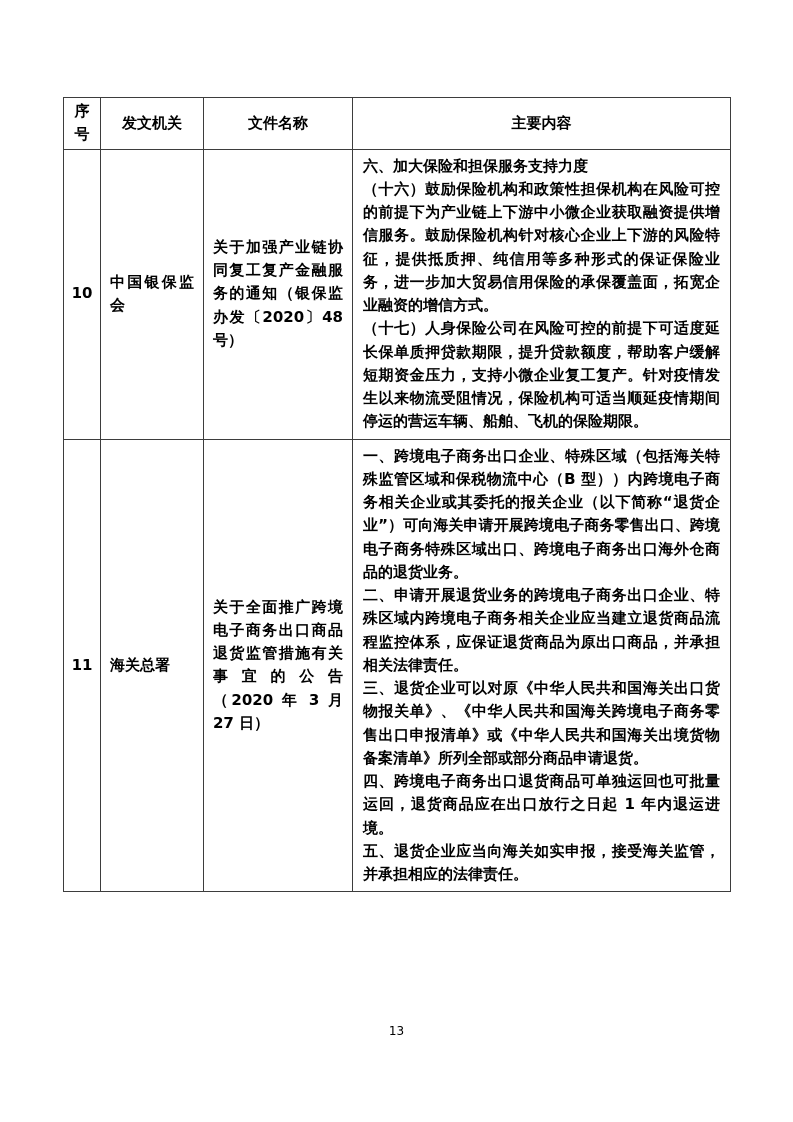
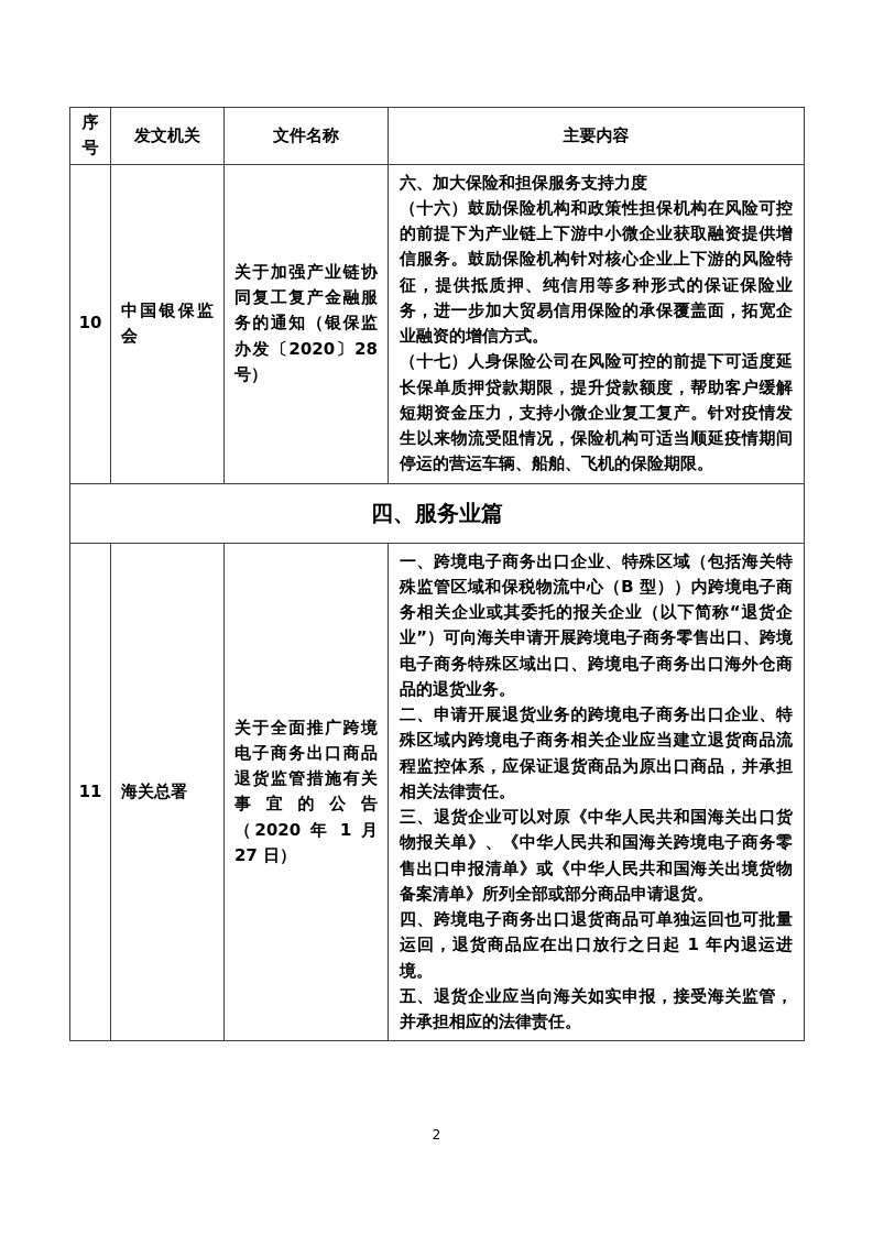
  序号	发文机关	文件名称	主要内容
- 10	中国银保监会	关于加强产业链协同复工复产金融服务的通知（银保监办发〔2020〕48 号）	六、加大保险和担保服务支持力度 （十六）鼓励保险机构和政策性担保机构在风险可控的前提下为产业链上下游中小微企业获取融资提供增信服务。鼓励保险机构针对核心企业上下游的风险特征，提供抵质押、纯信用等多种形式的保证保险业务，进一步加大贸易信用保险的承保覆盖面，拓宽企业融资的增信方式。 （十七）人身保险公司在风险可控的前提下可适度延长保单质押贷款期限，提升贷款额度，帮助客户缓解短期资金压力，支持小微企业复工复产。针对疫情发生以来物流受阻情况，保险机构可适当顺延疫情期间停运的营运车辆、船舶、飞机的保险期限。
+ 10	中国银保监会	关于加强产业链协同复工复产金融服务的通知（银保监办发〔2020〕28 号）	六、加大保险和担保服务支持力度 （十六）鼓励保险机构和政策性担保机构在风险可控的前提下为产业链上下游中小微企业获取融资提供增信服务。鼓励保险机构针对核心企业上下游的风险特征，提供抵质押、纯信用等多种形式的保证保险业务，进一步加大贸易信用保险的承保覆盖面，拓宽企业融资的增信方式。 （十七）人身保险公司在风险可控的前提下可适度延长保单质押贷款期限，提升贷款额度，帮助客户缓解短期资金压力，支持小微企业复工复产。针对疫情发生以来物流受阻情况，保险机构可适当顺延疫情期间停运的营运车辆、船舶、飞机的保险期限。
+ 四、服务业篇
- 11	海关总署	关于全面推广跨境电子商务出口商品退货监管措施有关事宜的公告（2020 年 3 月 27 日）	一、跨境电子商务出口企业、特殊区域（包括海关特殊监管区域和保税物流中心（B 型））内跨境电子商务相关企业或其委托的报关企业（以下简称“退货企业”）可向海关申请开展跨境电子商务零售出口、跨境电子商务特殊区域出口、跨境电子商务出口海外仓商品的退货业务。 二、申请开展退货业务的跨境电子商务出口企业、特殊区域内跨境电子商务相关企业应当建立退货商品流程监控体系，应保证退货商品为原出口商品，并承担相关法律责任。 三、退货企业可以对原《中华人民共和国海关出口货物报关单》、《中华人民共和国海关跨境电子商务零售出口申报清单》或《中华人民共和国海关出境货物备案清单》所列全部或部分商品申请退货。 四、跨境电子商务出口退货商品可单独运回也可批量运回，退货商品应在出口放行之日起 1 年内退运进境。 五、退货企业应当向海关如实申报，接受海关监管，并承担相应的法律责任。
+ 11	海关总署	关于全面推广跨境电子商务出口商品退货监管措施有关事宜的公告（2020 年 1 月 27 日）	一、跨境电子商务出口企业、特殊区域（包括海关特殊监管区域和保税物流中心（B 型））内跨境电子商务相关企业或其委托的报关企业（以下简称“退货企业”）可向海关申请开展跨境电子商务零售出口、跨境电子商务特殊区域出口、跨境电子商务出口海外仓商品的退货业务。 二、申请开展退货业务的跨境电子商务出口企业、特殊区域内跨境电子商务相关企业应当建立退货商品流程监控体系，应保证退货商品为原出口商品，并承担相关法律责任。 三、退货企业可以对原《中华人民共和国海关出口货物报关单》、《中华人民共和国海关跨境电子商务零售出口申报清单》或《中华人民共和国海关出境货物备案清单》所列全部或部分商品申请退货。 四、跨境电子商务出口退货商品可单独运回也可批量运回，退货商品应在出口放行之日起 1 年内退运进境。 五、退货企业应当向海关如实申报，接受海关监管，并承担相应的法律责任。
- 13
+ 2
